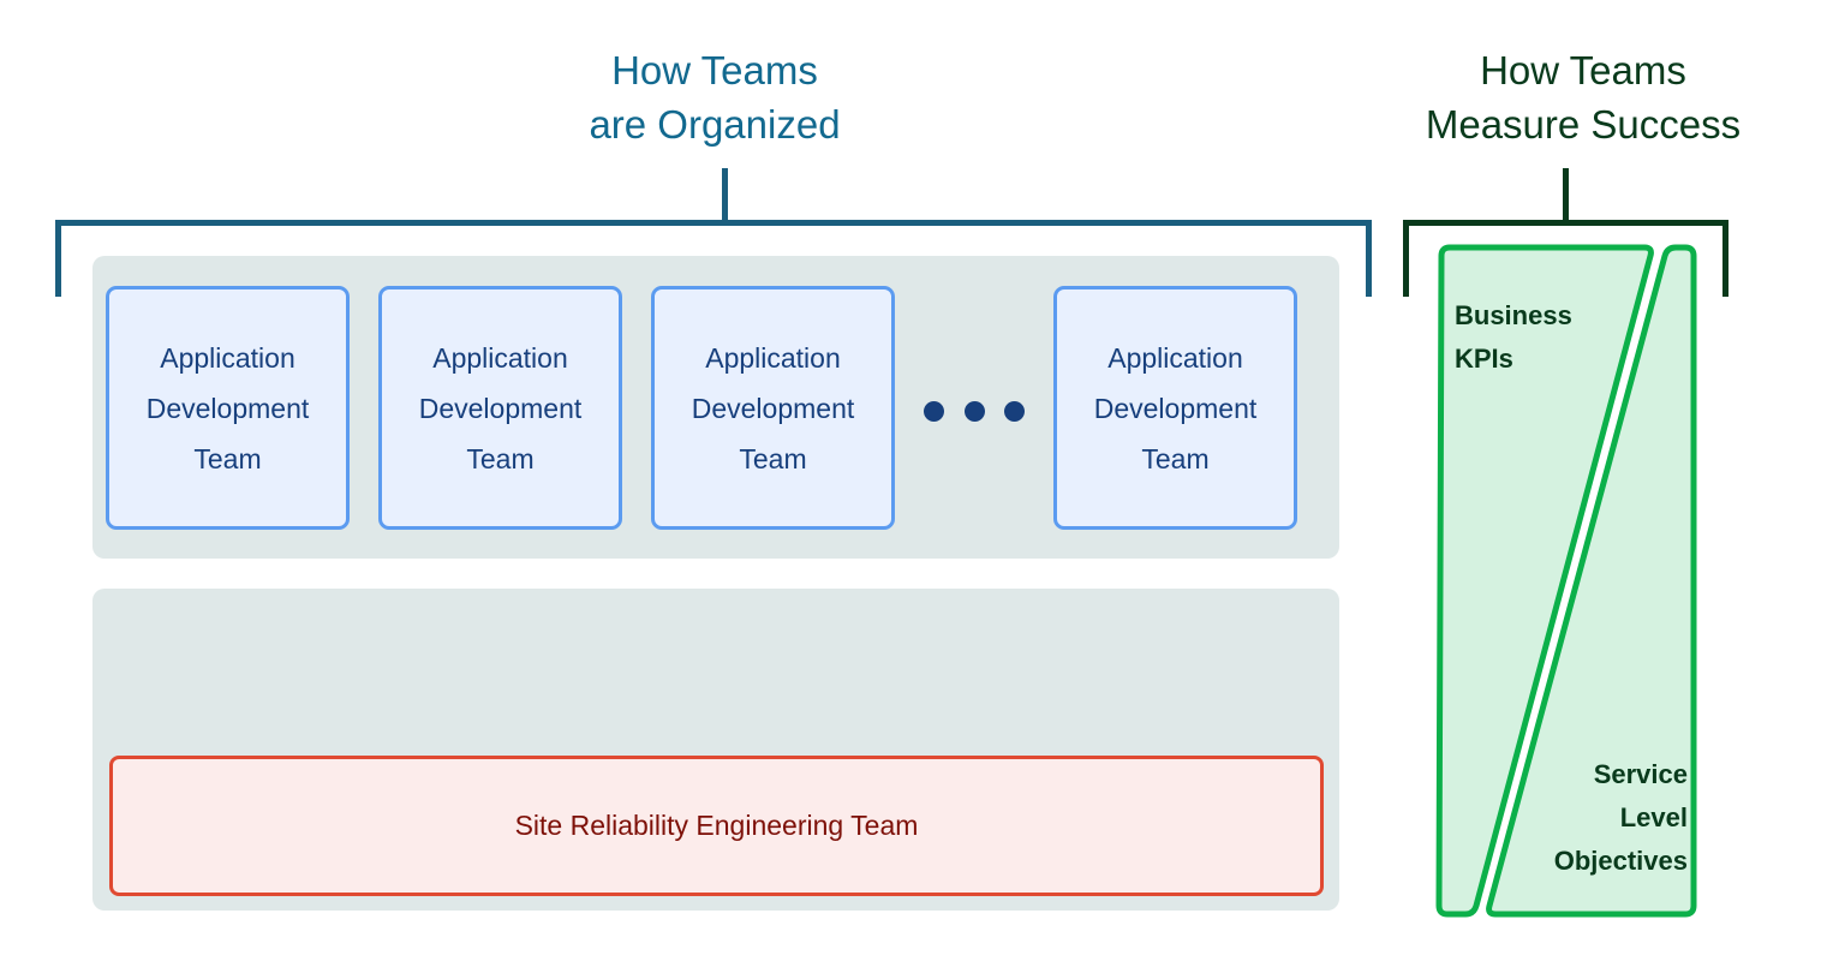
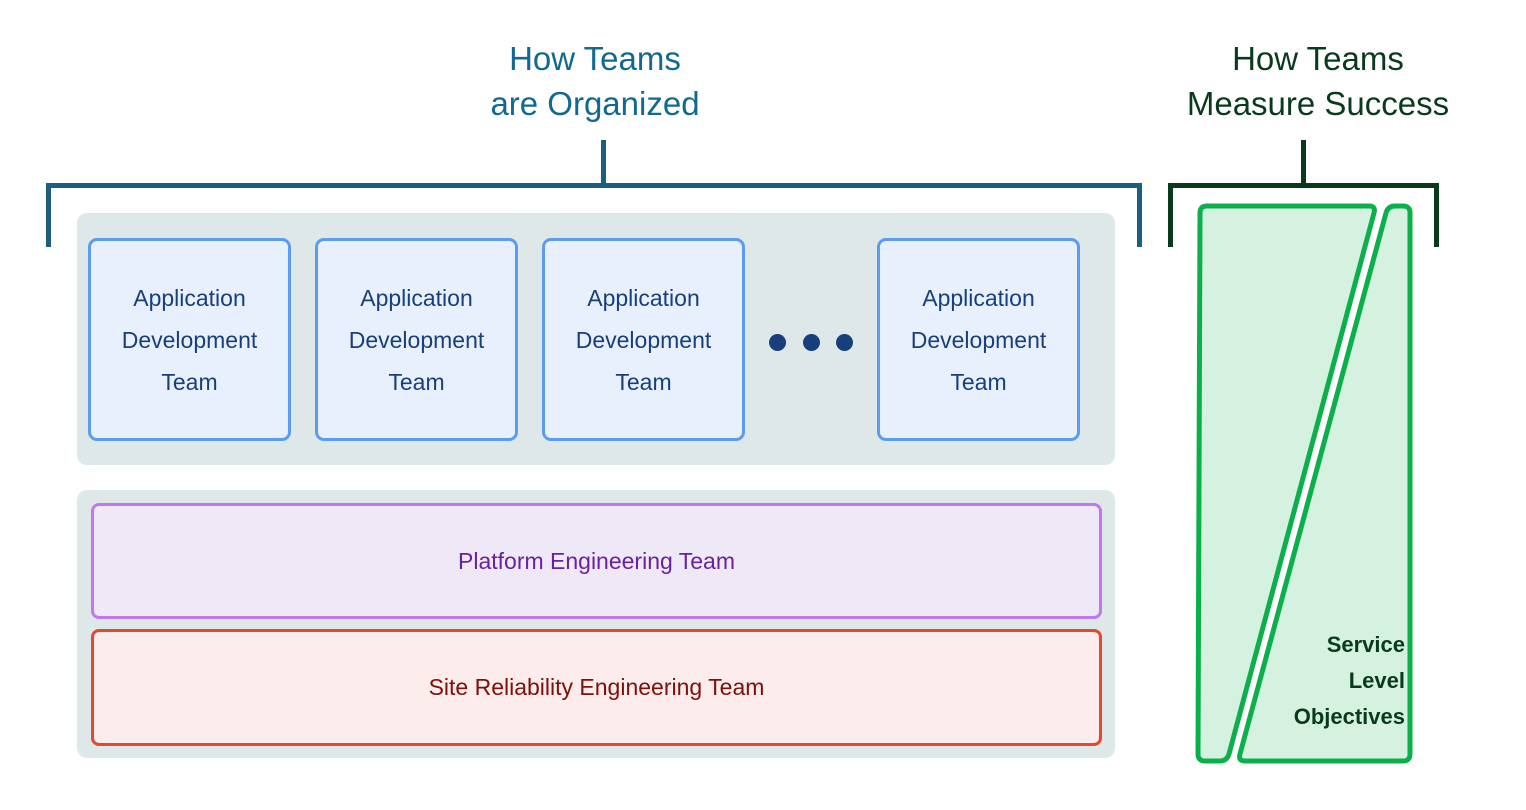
  How Teams
  are Organized
  How Teams
  Measure Success
  Application
  Development
  Team
  Application
  Development
  Team
  Application
  Development
  Team
  Application
  Development
  Team
+ Platform Engineering Team
  Site Reliability Engineering Team
- Business
- KPIs
  Service
  Level
  Objectives
